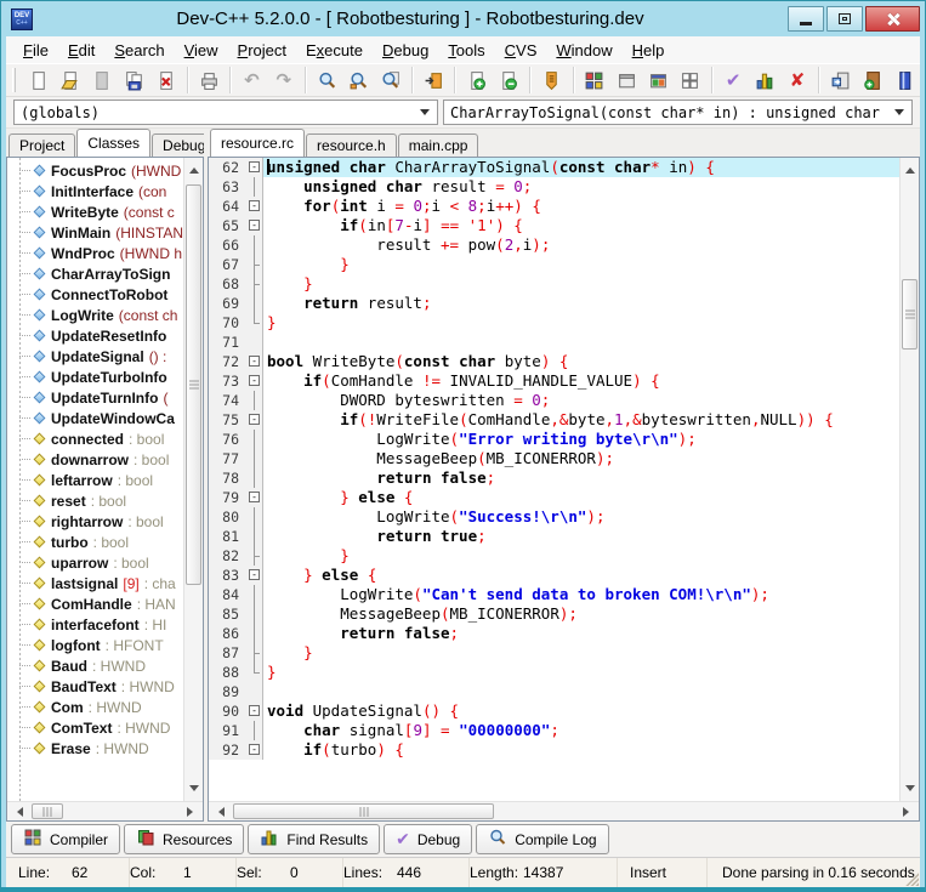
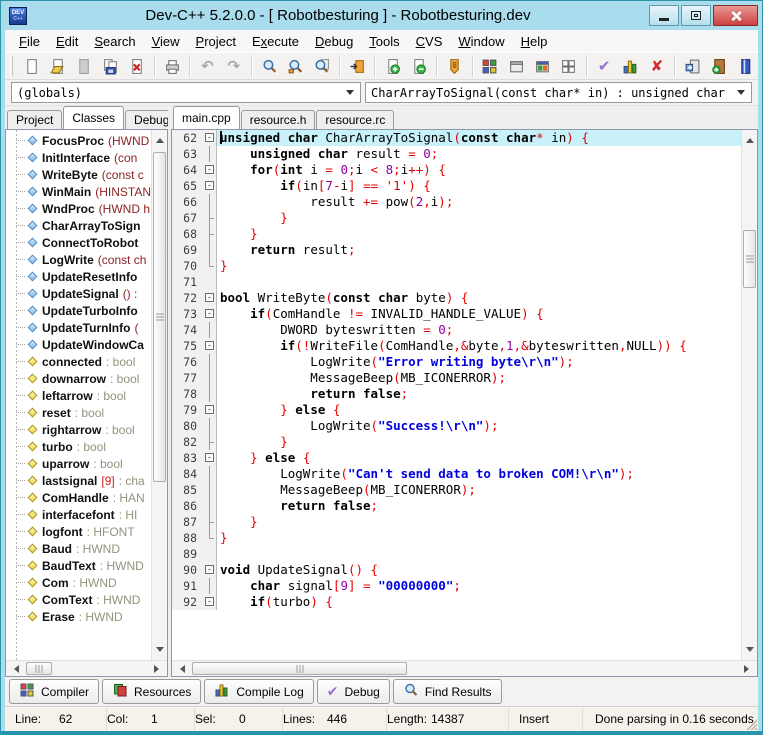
  Dev-C++ 5.2.0.0 - [ Robotbesturing ] - Robotbesturing.dev
  File
  Edit
  Search
  View
  Project
  Execute
  Debug
  Tools
  CVS
  Window
  Help
  ↶
  ↷
  ✔
  ✘
  (globals)
  CharArrayToSignal(const char* in) : unsigned char
  Project
  Classes
  Debug
  FocusProc
  (HWND
  InitInterface
  (con
  WriteByte
  (const c
  WinMain
  (HINSTAN
  WndProc
  (HWND h
  CharArrayToSign
  ConnectToRobot
  LogWrite
  (const ch
  UpdateResetInfo
  UpdateSignal
  () :
  UpdateTurboInfo
  UpdateTurnInfo
  (
  UpdateWindowCa
  connected
  : bool
  downarrow
  : bool
  leftarrow
  : bool
  reset
  : bool
  rightarrow
  : bool
  turbo
  : bool
  uparrow
  : bool
  lastsignal
  [9]
  : cha
  ComHandle
  : HAN
  interfacefont
  : HI
  logfont
  : HFONT
  Baud
  : HWND
  BaudText
  : HWND
  Com
  : HWND
  ComText
  : HWND
  Erase
  : HWND
- resource.rc
+ main.cpp
  resource.h
- main.cpp
+ resource.rc
  62
  -
  unsigned char CharArrayToSignal(const char* in) {
  63
  unsigned char result = 0;
  64
  -
  for(int i = 0;i < 8;i++) {
  65
  -
  if(in[7-i] == '1') {
  66
  result += pow(2,i);
  67
  }
  68
  }
  69
  return result;
  70
  }
  71
  72
  -
  bool WriteByte(const char byte) {
  73
  -
  if(ComHandle != INVALID_HANDLE_VALUE) {
  74
  DWORD byteswritten = 0;
  75
  -
  if(!WriteFile(ComHandle,&byte,1,&byteswritten,NULL)) {
  76
  LogWrite("Error writing byte\r\n");
  77
  MessageBeep(MB_ICONERROR);
  78
  return false;
  79
  -
  } else {
  80
  LogWrite("Success!\r\n");
- 81
- return true;
  82
  }
  83
  -
  } else {
  84
  LogWrite("Can't send data to broken COM!\r\n");
  85
  MessageBeep(MB_ICONERROR);
  86
  return false;
  87
  }
  88
  }
  89
  90
  -
  void UpdateSignal() {
  91
  char signal[9] = "00000000";
  92
  -
  if(turbo) {
  Compiler
  Resources
- Find Results
+ Compile Log
  ✔
  Debug
- Compile Log
+ Find Results
  Line:
  62
  Col:
  1
  Sel:
  0
  Lines:
  446
  Length:
  14387
  Insert
  Done parsing in 0.16 secon
